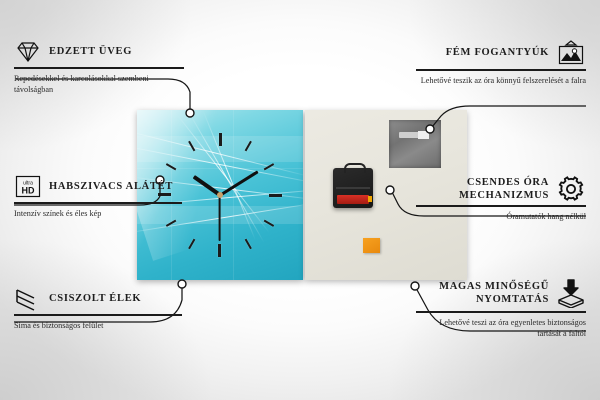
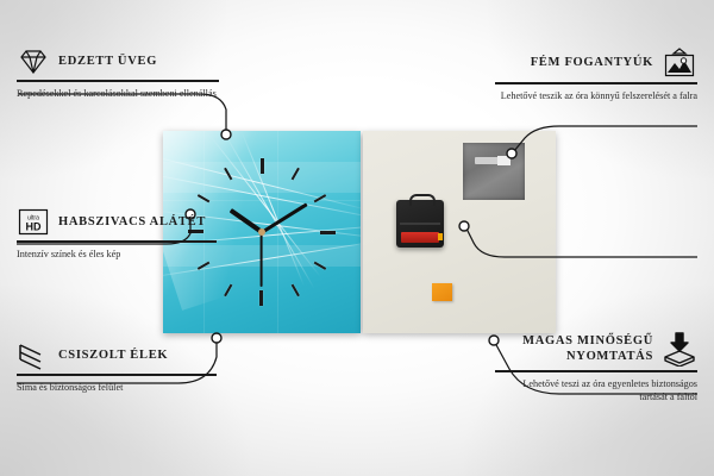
  EDZETT ÜVEG
- Repedésekkel és karcolásokkal szembeni távolságban
+ Repedésekkel és karcolásokkal szembeni ellenállás
  HD
  HABSZIVACS ALÁTÉT
  Intenzív színek és éles kép
  CSISZOLT ÉLEK
  Sima és biztonságos felület
  FÉM FOGANTYÚK
  Lehetővé teszik az óra könnyű felszerelését a falra
- CSENDES ÓRA MECHANIZMUS
- Óramutatók hang nélkül
  MAGAS MINŐSÉGŰ NYOMTATÁS
  Lehetővé teszi az óra egyenletes biztonságos tartását a faltól
